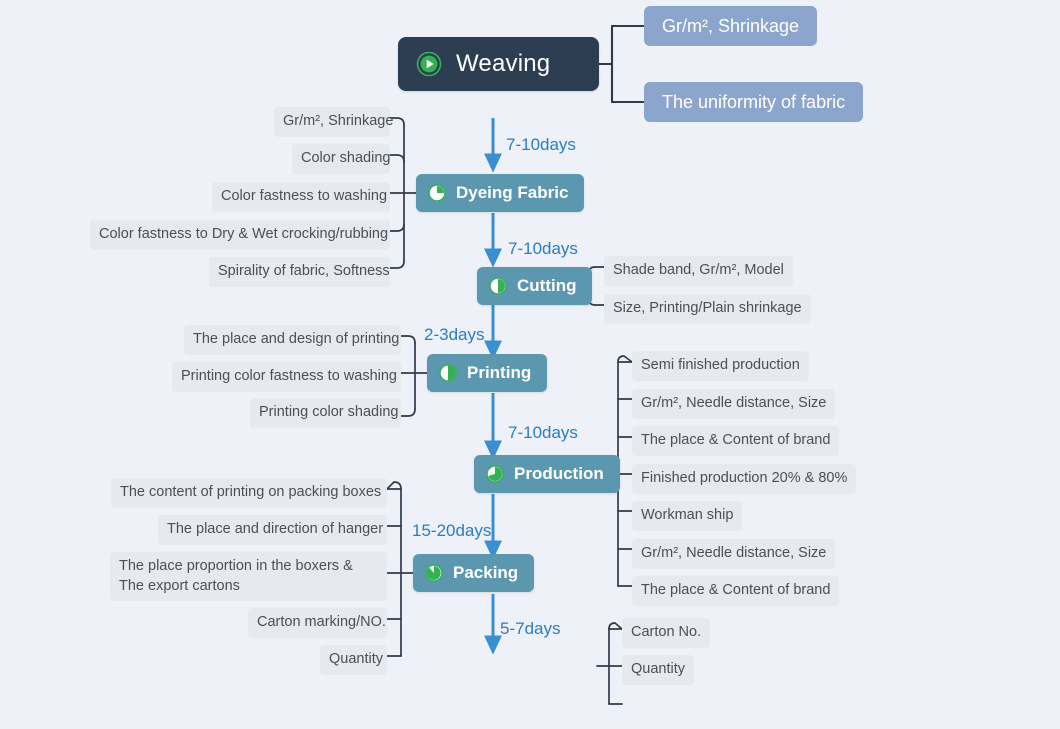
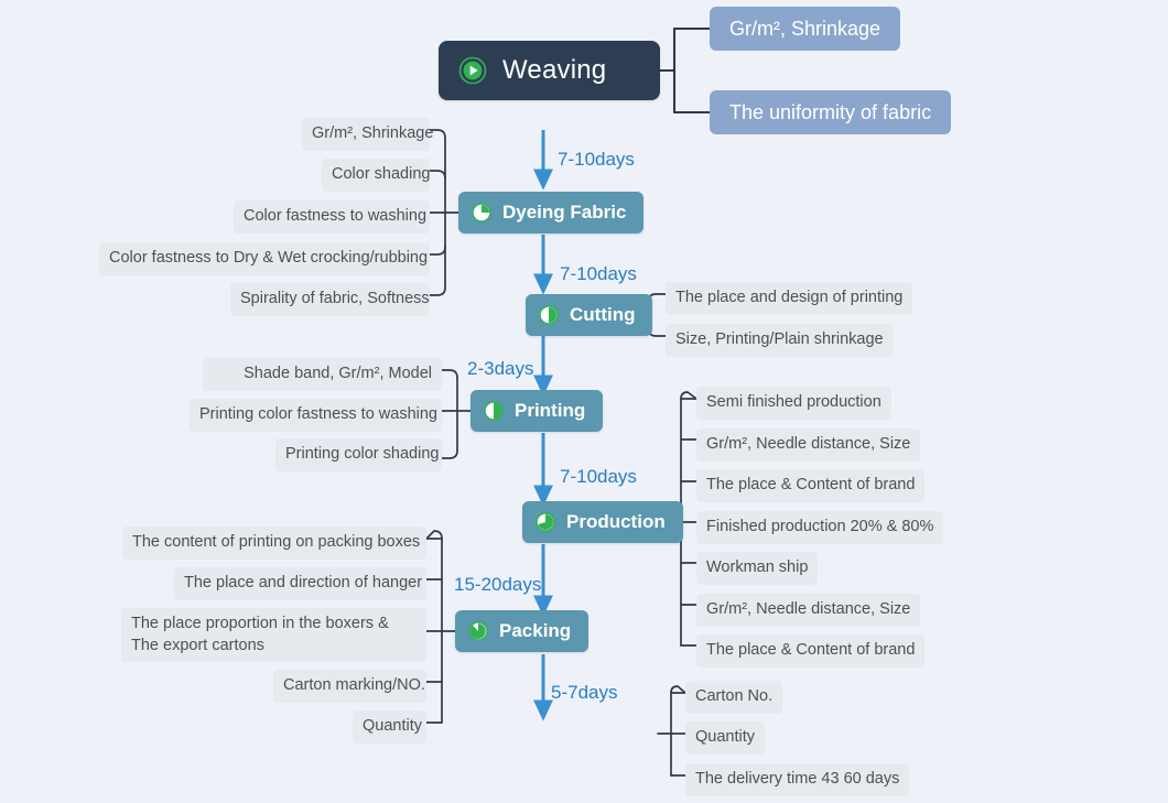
  Weaving
  Gr/m², Shrinkage
  The uniformity of fabric
  7-10days
  7-10days
  2-3days
  7-10days
  15-20days
  5-7days
  Dyeing Fabric
  Gr/m², Shrinkage
  Color shading
  Color fastness to washing
  Color fastness to Dry & Wet crocking/rubbing
  Spirality of fabric, Softness
  Cutting
- Shade band, Gr/m², Model
+ The place and design of printing
  Size, Printing/Plain shrinkage
  Printing
- The place and design of printing
+ Shade band, Gr/m², Model
  Printing color fastness to washing
  Printing color shading
  Production
  Semi finished production
  Gr/m², Needle distance, Size
  The place & Content of brand
  Finished production 20% & 80%
  Workman ship
  Gr/m², Needle distance, Size
  The place & Content of brand
  Packing
  The content of printing on packing boxes
  The place and direction of hanger
  The place proportion in the boxers & The export cartons
  Carton marking/NO.
  Quantity
  Carton No.
  Quantity
+ The delivery time 43 60 days
